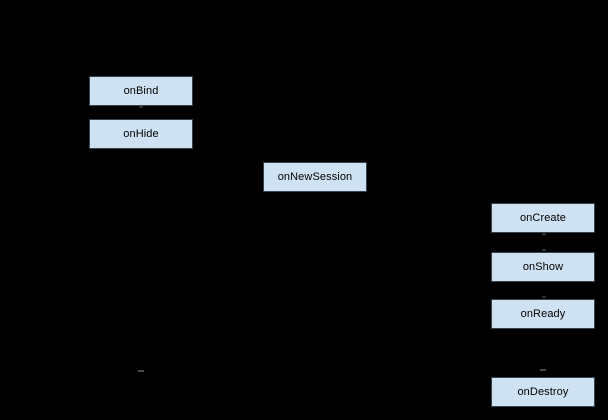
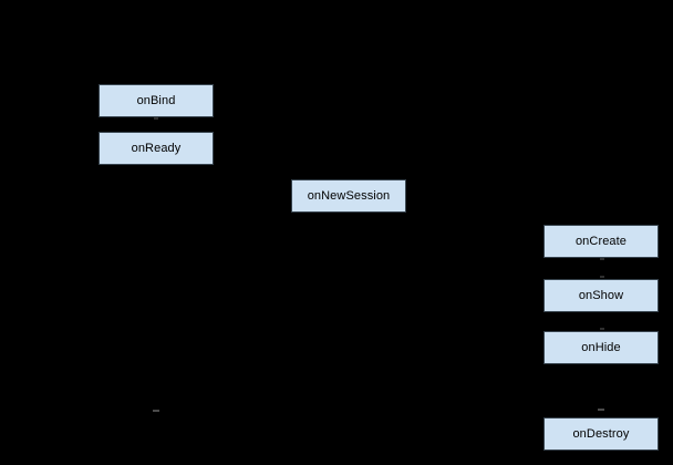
  onBind
- onHide
+ onReady
  onNewSession
  onCreate
  onShow
- onReady
+ onHide
  onDestroy
